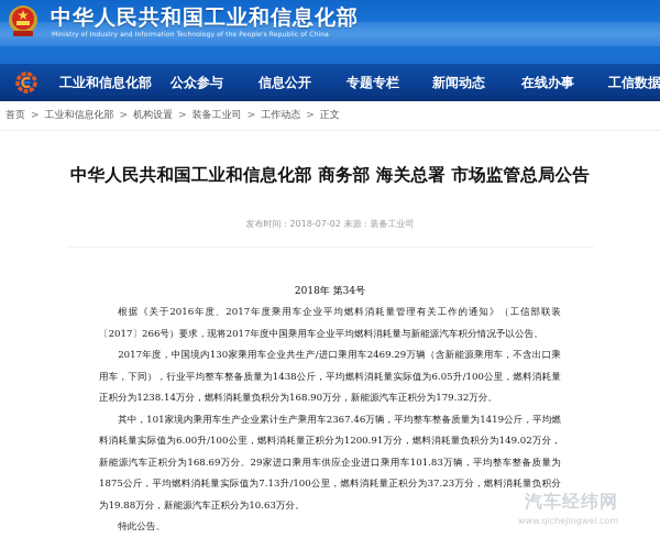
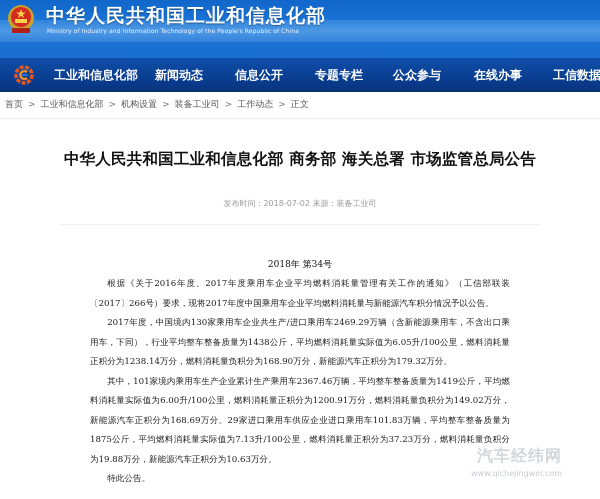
  中华人民共和国工业和信息化部
  工业和信息化部
- 公众参与
+ 新闻动态
  信息公开
  专题专栏
- 新闻动态
+ 公众参与
  在线办事
  工信数据
  首页 > 工业和信息化部 > 机构设置 > 装备工业司 > 工作动态 > 正文
  中华人民共和国工业和信息化部 商务部 海关总署 市场监管总局公告
  发布时间：2018-07-02 来源：装备工业司
  2018年 第34号
  根据《关于2016年度、2017年度乘用车企业平均燃料消耗量管理有关工作的通知》（工信部联装〔2017〕266号）要求，现将2017年度中国乘用车企业平均燃料消耗量与新能源汽车积分情况予以公告。
  2017年度，中国境内130家乘用车企业共生产/进口乘用车2469.29万辆（含新能源乘用车，不含出口乘用车，下同），行业平均整车整备质量为1438公斤，平均燃料消耗量实际值为6.05升/100公里，燃料消耗量正积分为1238.14万分，燃料消耗量负积分为168.90万分，新能源汽车正积分为179.32万分。
  其中，101家境内乘用车生产企业累计生产乘用车2367.46万辆，平均整车整备质量为1419公斤，平均燃料消耗量实际值为6.00升/100公里，燃料消耗量正积分为1200.91万分，燃料消耗量负积分为149.02万分，新能源汽车正积分为168.69万分。29家进口乘用车供应企业进口乘用车101.83万辆，平均整车整备质量为1875公斤，平均燃料消耗量实际值为7.13升/100公里，燃料消耗量正积分为37.23万分，燃料消耗量负积分为19.88万分，新能源汽车正积分为10.63万分。
  特此公告。
  汽车经纬网
  www.qichejingwei.com
